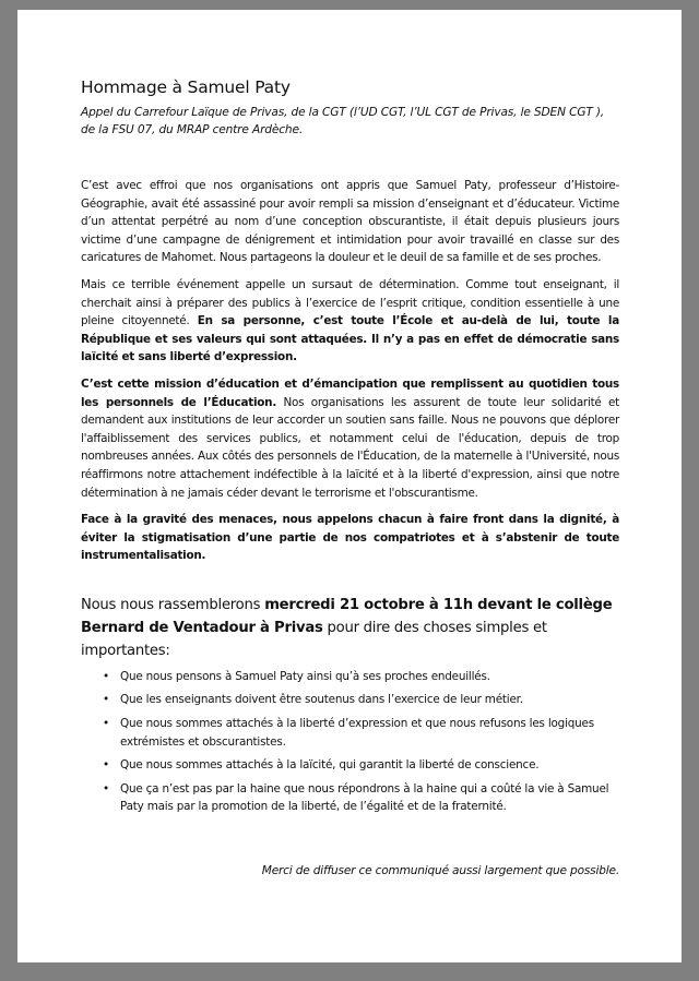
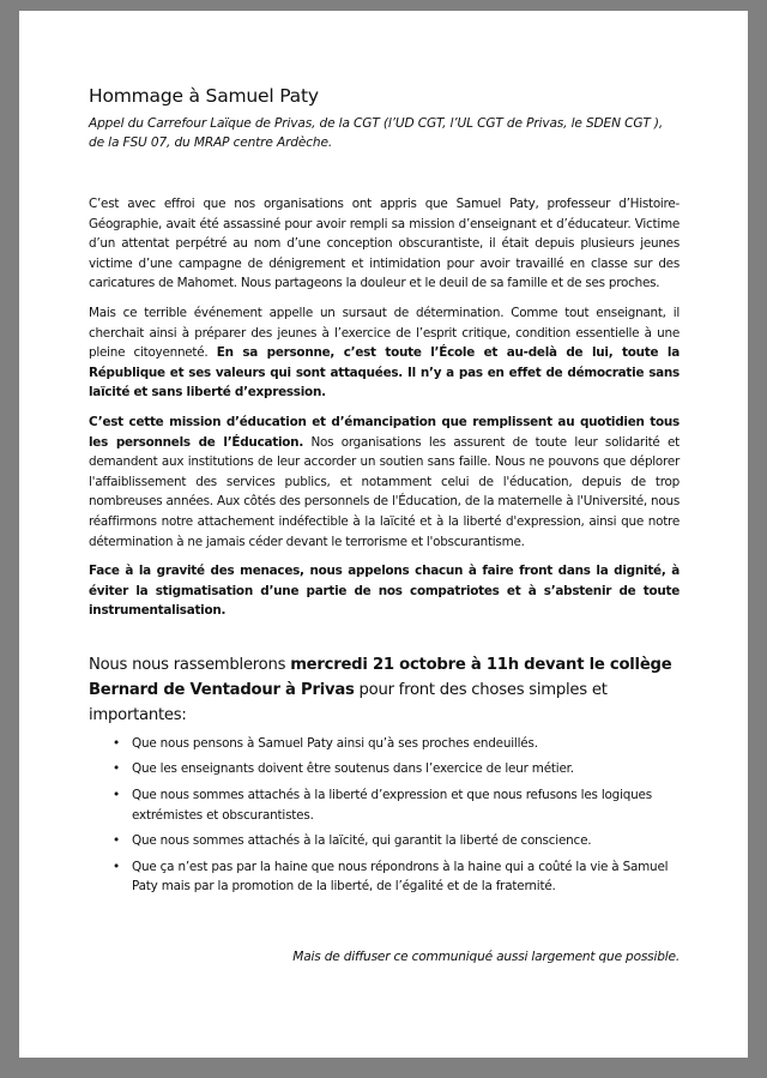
  Hommage à Samuel Paty
  Appel du Carrefour Laïque de Privas, de la CGT (l’UD CGT, l’UL CGT de Privas, le SDEN CGT ), de la FSU 07, du MRAP centre Ardèche.
- C’est avec effroi que nos organisations ont appris que Samuel Paty, professeur d’Histoire-Géographie, avait été assassiné pour avoir rempli sa mission d’enseignant et d’éducateur. Victime d’un attentat perpétré au nom d’une conception obscurantiste, il était depuis plusieurs jours victime d’une campagne de dénigrement et intimidation pour avoir travaillé en classe sur des caricatures de Mahomet. Nous partageons la douleur et le deuil de sa famille et de ses proches.
+ C’est avec effroi que nos organisations ont appris que Samuel Paty, professeur d’Histoire-Géographie, avait été assassiné pour avoir rempli sa mission d’enseignant et d’éducateur. Victime d’un attentat perpétré au nom d’une conception obscurantiste, il était depuis plusieurs jeunes victime d’une campagne de dénigrement et intimidation pour avoir travaillé en classe sur des caricatures de Mahomet. Nous partageons la douleur et le deuil de sa famille et de ses proches.
- Mais ce terrible événement appelle un sursaut de détermination. Comme tout enseignant, il cherchait ainsi à préparer des publics à l’exercice de l’esprit critique, condition essentielle à une pleine citoyenneté. En sa personne, c’est toute l’École et au-delà de lui, toute la République et ses valeurs qui sont attaquées. Il n’y a pas en effet de démocratie sans laïcité et sans liberté d’expression.
+ Mais ce terrible événement appelle un sursaut de détermination. Comme tout enseignant, il cherchait ainsi à préparer des jeunes à l’exercice de l’esprit critique, condition essentielle à une pleine citoyenneté. En sa personne, c’est toute l’École et au-delà de lui, toute la République et ses valeurs qui sont attaquées. Il n’y a pas en effet de démocratie sans laïcité et sans liberté d’expression.
  C’est cette mission d’éducation et d’émancipation que remplissent au quotidien tous les personnels de l’Éducation. Nos organisations les assurent de toute leur solidarité et demandent aux institutions de leur accorder un soutien sans faille. Nous ne pouvons que déplorer l'affaiblissement des services publics, et notamment celui de l'éducation, depuis de trop nombreuses années. Aux côtés des personnels de l'Éducation, de la maternelle à l'Université, nous réaffirmons notre attachement indéfectible à la laïcité et à la liberté d'expression, ainsi que notre détermination à ne jamais céder devant le terrorisme et l'obscurantisme.
  Face à la gravité des menaces, nous appelons chacun à faire front dans la dignité, à éviter la stigmatisation d’une partie de nos compatriotes et à s’abstenir de toute instrumentalisation.
- Nous nous rassemblerons mercredi 21 octobre à 11h devant le collège Bernard de Ventadour à Privas pour dire des choses simples et importantes:
+ Nous nous rassemblerons mercredi 21 octobre à 11h devant le collège Bernard de Ventadour à Privas pour front des choses simples et importantes:
  •
  Que nous pensons à Samuel Paty ainsi qu’à ses proches endeuillés.
  •
  Que les enseignants doivent être soutenus dans l’exercice de leur métier.
  •
  Que nous sommes attachés à la liberté d’expression et que nous refusons les logiques extrémistes et obscurantistes.
  •
  Que nous sommes attachés à la laïcité, qui garantit la liberté de conscience.
  •
  Que ça n’est pas par la haine que nous répondrons à la haine qui a coûté la vie à Samuel Paty mais par la promotion de la liberté, de l’égalité et de la fraternité.
- Merci de diffuser ce communiqué aussi largement que possible.
+ Mais de diffuser ce communiqué aussi largement que possible.
